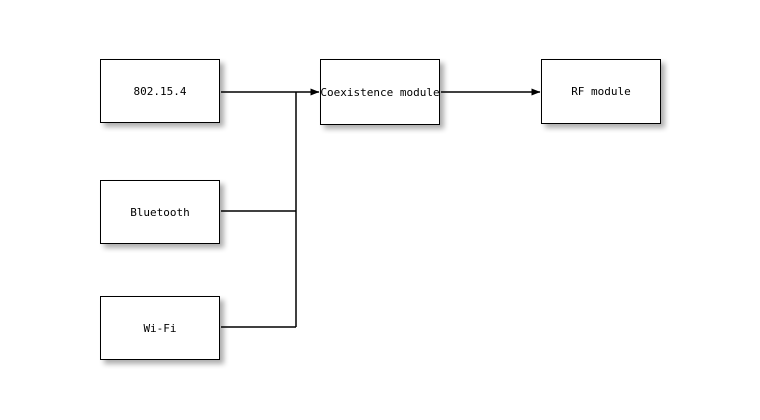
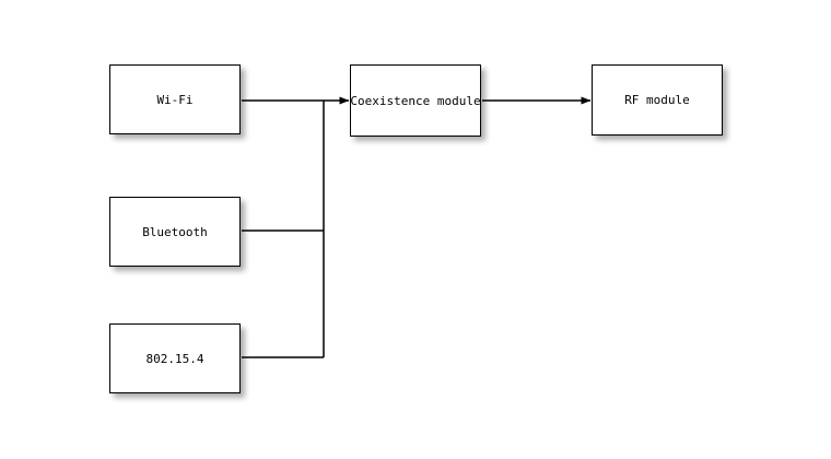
- 802.15.4
+ Wi-Fi
  Bluetooth
- Wi-Fi
+ 802.15.4
  Coexistence module
  RF module
